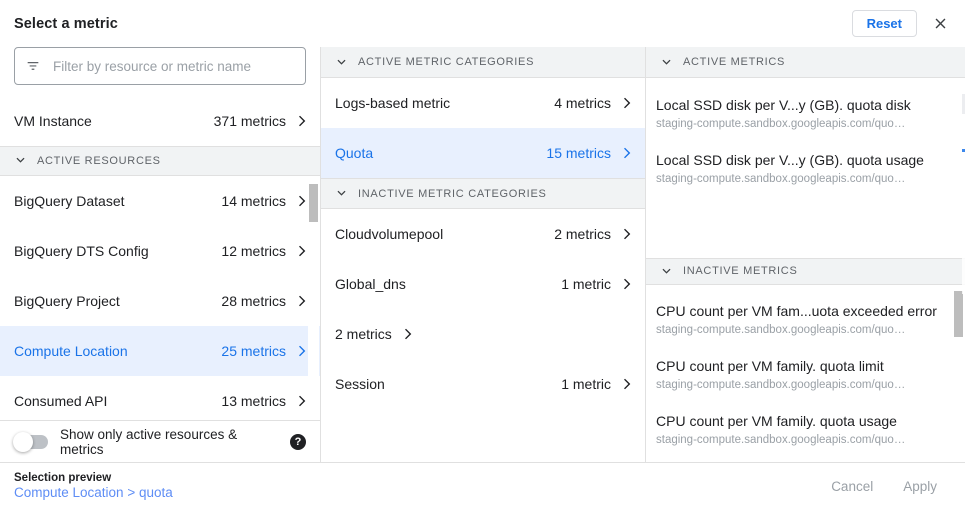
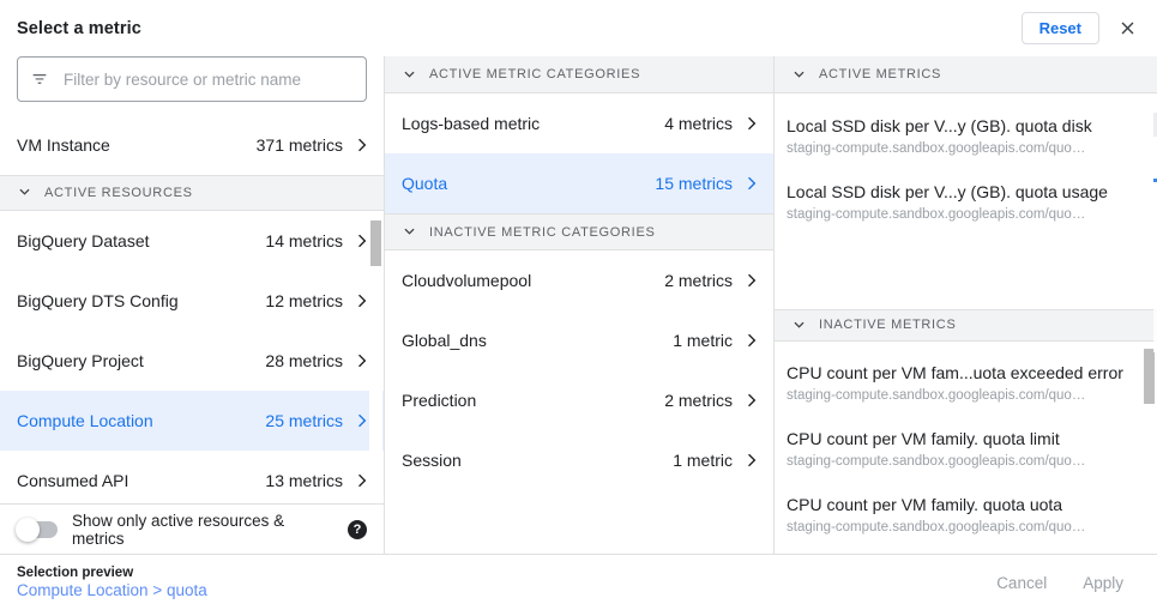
  Select a metric
  Reset
  Filter by resource or metric name
  VM Instance
  371 metrics
  ACTIVE RESOURCES
  BigQuery Dataset
  14 metrics
  BigQuery DTS Config
  12 metrics
  BigQuery Project
  28 metrics
  Compute Location
  25 metrics
  Consumed API
  13 metrics
  Show only active resources & metrics
  ?
  ACTIVE METRIC CATEGORIES
  Logs-based metric
  4 metrics
  Quota
  15 metrics
  INACTIVE METRIC CATEGORIES
  Cloudvolumepool
  2 metrics
  Global_dns
  1 metric
+ Prediction
  2 metrics
  Session
  1 metric
  ACTIVE METRICS
  Local SSD disk per V...y (GB). quota disk
  staging-compute.sandbox.googleapis.com/quo…
  Local SSD disk per V...y (GB). quota usage
  staging-compute.sandbox.googleapis.com/quo…
  INACTIVE METRICS
  CPU count per VM fam...uota exceeded error
  staging-compute.sandbox.googleapis.com/quo…
  CPU count per VM family. quota limit
  staging-compute.sandbox.googleapis.com/quo…
- CPU count per VM family. quota usage
+ CPU count per VM family. quota uota
  staging-compute.sandbox.googleapis.com/quo…
  Selection preview
  Compute Location > quota
  Cancel
  Apply
